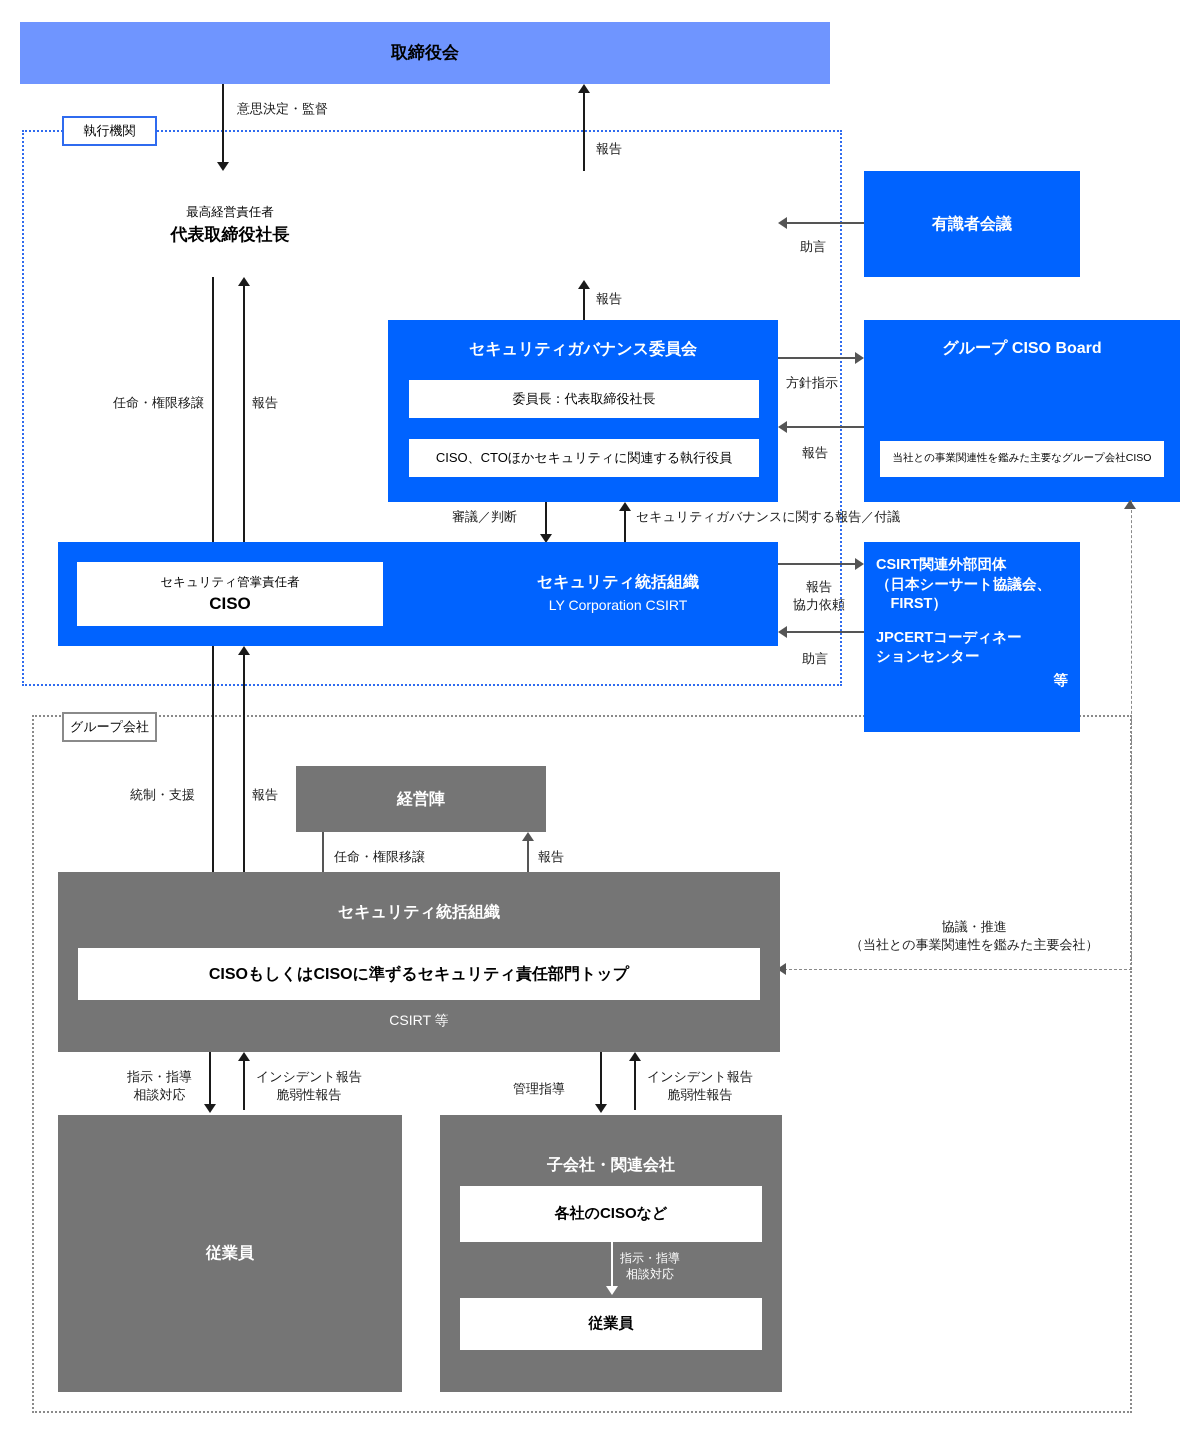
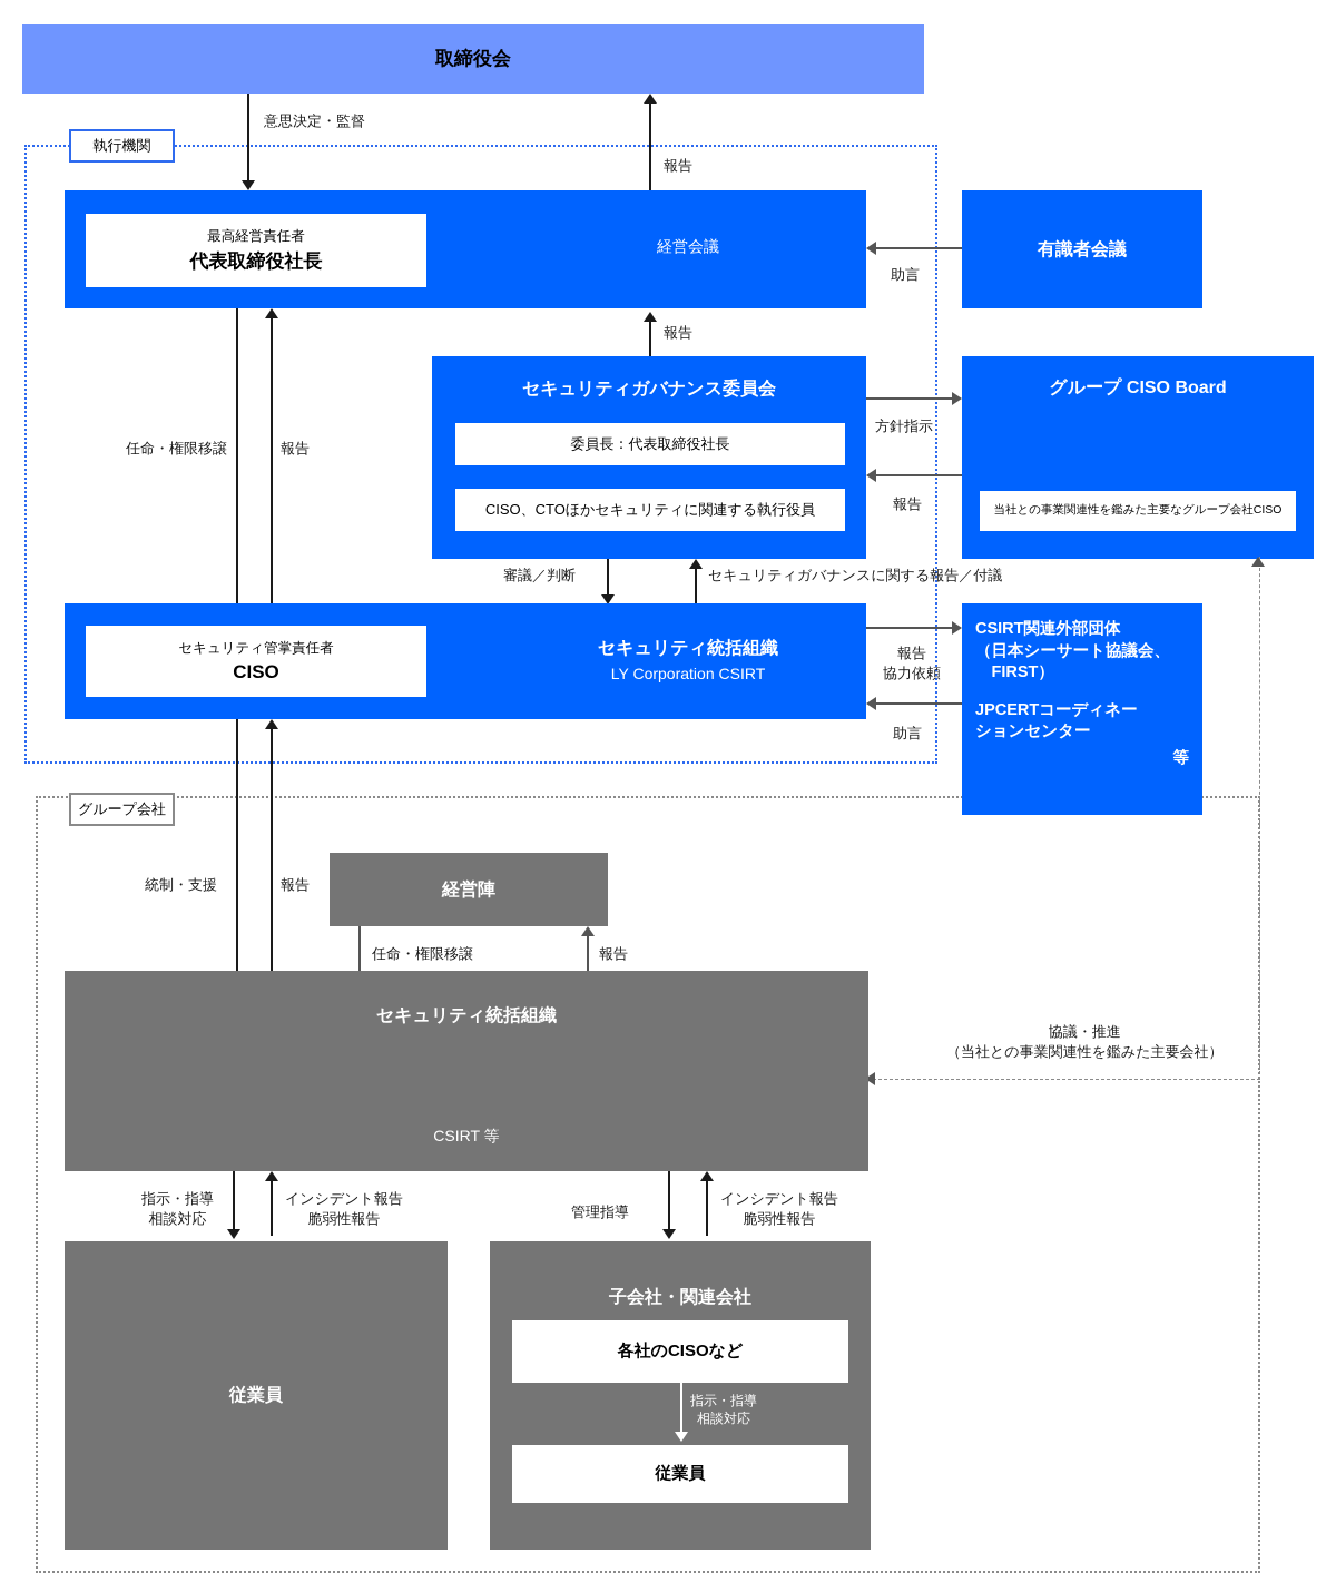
  執行機関
  グループ会社
  取締役会
  意思決定・監督
  報告
+ 経営会議
  最高経営責任者
  代表取締役社長
  有識者会議
  助言
  報告
  任命・権限移譲
  報告
  セキュリティガバナンス委員会
  委員長：代表取締役社長
  CISO、CTOほかセキュリティに関連する執行役員
  グループ CISO Board
  当社との事業関連性を鑑みた主要なグループ会社CISO
  方針指示
  報告
  審議／判断
  セキュリティガバナンスに関する報告／付議
  セキュリティ統括組織
  LY Corporation CSIRT
  セキュリティ管掌責任者
  CISO
  CSIRT関連外部団体
  （日本シーサート協議会、
  FIRST）
  JPCERTコーディネー
  ションセンター
  等
  報告
  協力依頼
  助言
  協議・推進
  （当社との事業関連性を鑑みた主要会社）
  統制・支援
  報告
  経営陣
  任命・権限移譲
  報告
  セキュリティ統括組織
  CSIRT 等
- CISOもしくはCISOに準ずるセキュリティ責任部門トップ
  指示・指導
  相談対応
  インシデント報告
  脆弱性報告
  管理指導
  インシデント報告
  脆弱性報告
  従業員
  子会社・関連会社
  各社のCISOなど
  従業員
  指示・指導
  相談対応
